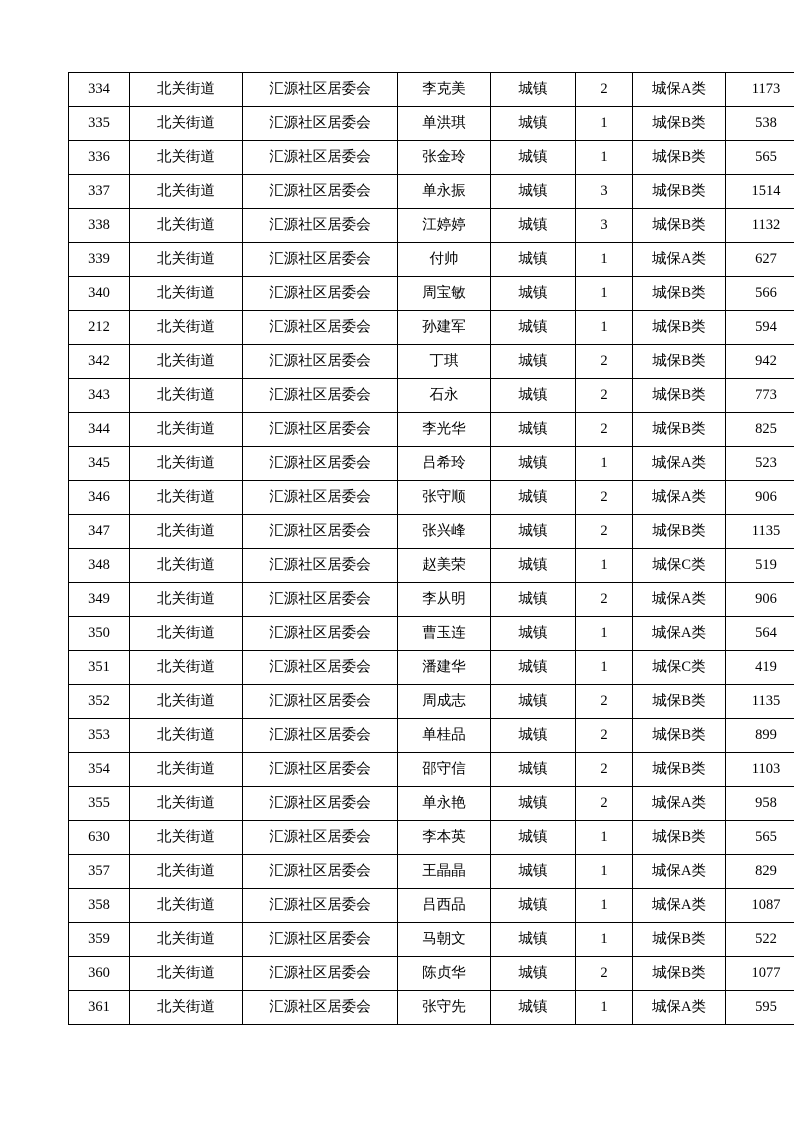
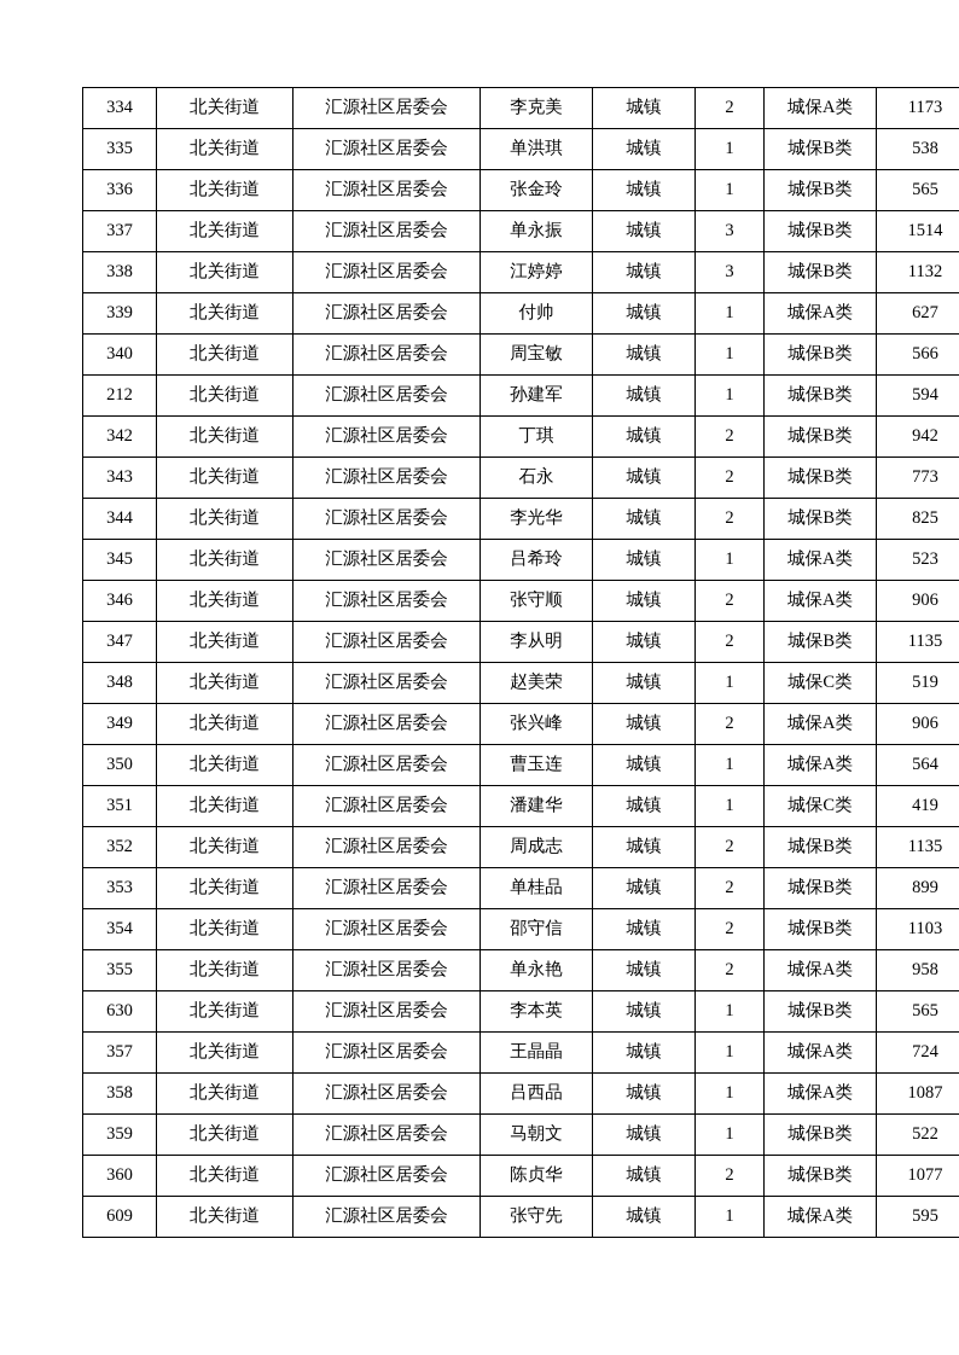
  334	北关街道	汇源社区居委会	李克美	城镇	2	城保A类	1173
  335	北关街道	汇源社区居委会	单洪琪	城镇	1	城保B类	538
  336	北关街道	汇源社区居委会	张金玲	城镇	1	城保B类	565
  337	北关街道	汇源社区居委会	单永振	城镇	3	城保B类	1514
  338	北关街道	汇源社区居委会	江婷婷	城镇	3	城保B类	1132
  339	北关街道	汇源社区居委会	付帅	城镇	1	城保A类	627
  340	北关街道	汇源社区居委会	周宝敏	城镇	1	城保B类	566
  212	北关街道	汇源社区居委会	孙建军	城镇	1	城保B类	594
  342	北关街道	汇源社区居委会	丁琪	城镇	2	城保B类	942
  343	北关街道	汇源社区居委会	石永	城镇	2	城保B类	773
  344	北关街道	汇源社区居委会	李光华	城镇	2	城保B类	825
  345	北关街道	汇源社区居委会	吕希玲	城镇	1	城保A类	523
  346	北关街道	汇源社区居委会	张守顺	城镇	2	城保A类	906
- 347	北关街道	汇源社区居委会	张兴峰	城镇	2	城保B类	1135
+ 347	北关街道	汇源社区居委会	李从明	城镇	2	城保B类	1135
  348	北关街道	汇源社区居委会	赵美荣	城镇	1	城保C类	519
- 349	北关街道	汇源社区居委会	李从明	城镇	2	城保A类	906
+ 349	北关街道	汇源社区居委会	张兴峰	城镇	2	城保A类	906
  350	北关街道	汇源社区居委会	曹玉连	城镇	1	城保A类	564
  351	北关街道	汇源社区居委会	潘建华	城镇	1	城保C类	419
  352	北关街道	汇源社区居委会	周成志	城镇	2	城保B类	1135
  353	北关街道	汇源社区居委会	单桂品	城镇	2	城保B类	899
  354	北关街道	汇源社区居委会	邵守信	城镇	2	城保B类	1103
  355	北关街道	汇源社区居委会	单永艳	城镇	2	城保A类	958
  630	北关街道	汇源社区居委会	李本英	城镇	1	城保B类	565
- 357	北关街道	汇源社区居委会	王晶晶	城镇	1	城保A类	829
+ 357	北关街道	汇源社区居委会	王晶晶	城镇	1	城保A类	724
  358	北关街道	汇源社区居委会	吕西品	城镇	1	城保A类	1087
  359	北关街道	汇源社区居委会	马朝文	城镇	1	城保B类	522
  360	北关街道	汇源社区居委会	陈贞华	城镇	2	城保B类	1077
- 361	北关街道	汇源社区居委会	张守先	城镇	1	城保A类	595
+ 609	北关街道	汇源社区居委会	张守先	城镇	1	城保A类	595
